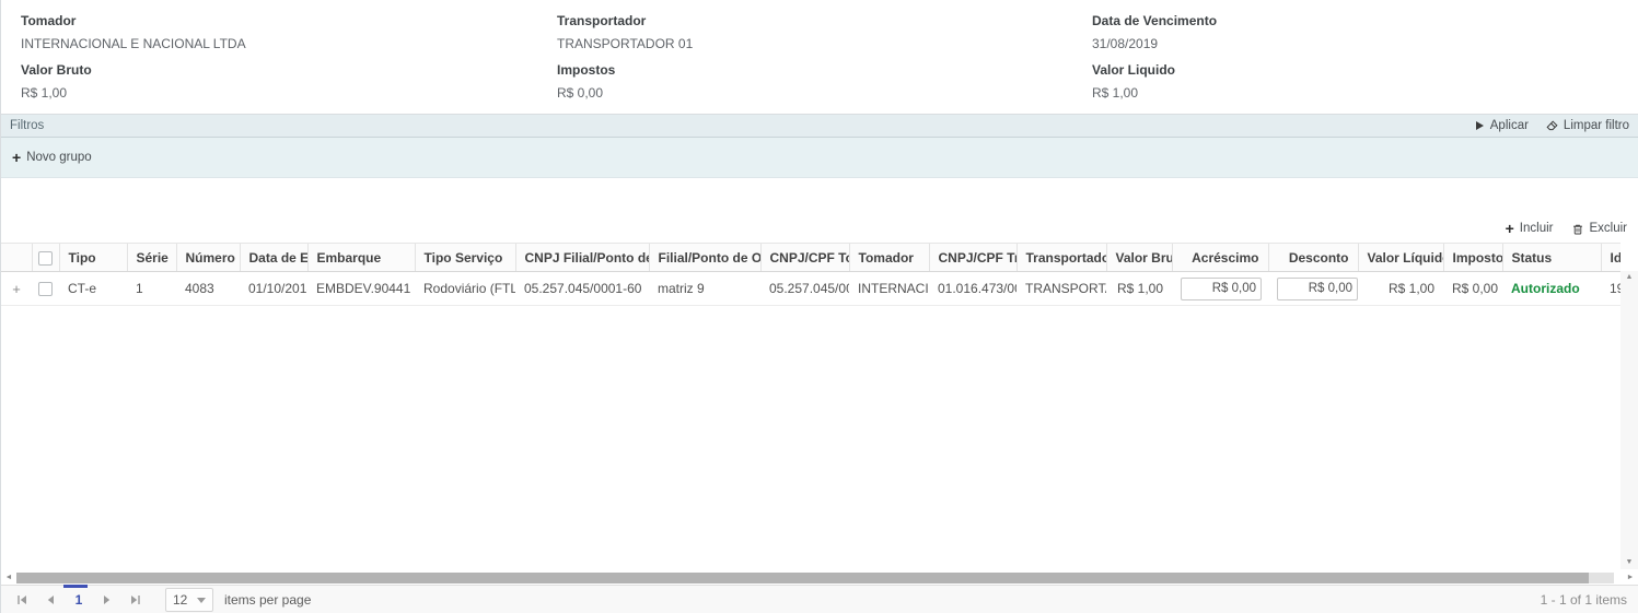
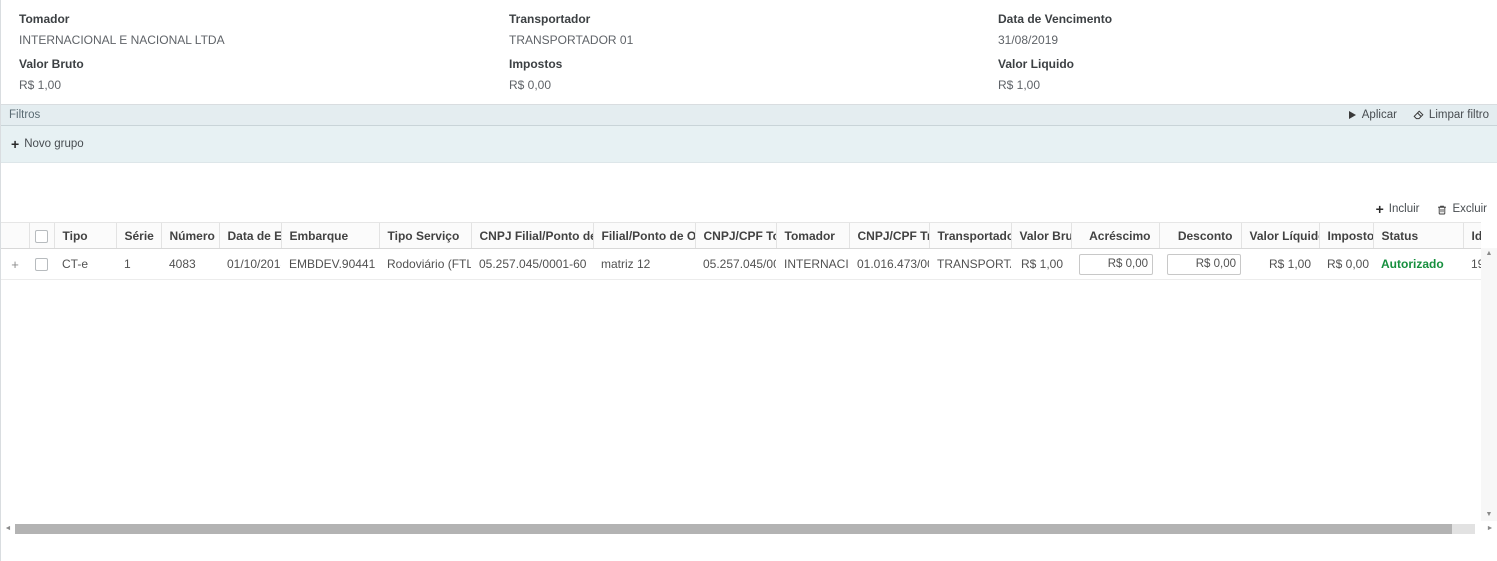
  Tomador
  INTERNACIONAL E NACIONAL LTDA
  Valor Bruto
  R$ 1,00
  Transportador
  TRANSPORTADOR 01
  Impostos
  R$ 0,00
  Data de Vencimento
  31/08/2019
  Valor Liquido
  R$ 1,00
  Filtros
  Aplicar
  Limpar filtro
  +
  Novo grupo
  +
  Incluir
  Excluir
  		Tipo	Série	Número	Data de E	Embarque	Tipo Serviço	CNPJ Filial/Ponto d	Filial/Ponto de O	CNPJ/CPF T	Tomador	CNPJ/CPF T	Transportado	Valor Bru	Acréscimo	Desconto	Valor Líquid	Imposto	Status	Id
- +		CT-e	1	4083	01/10/201	EMBDEV.90441	Rodoviário (FTL	05.257.045/0001-60	matriz 9	05.257.045/0	INTERNACI	01.016.473/0	TRANSPORT	R$ 1,00	R$ 0,00	R$ 0,00	R$ 1,00	R$ 0,00	Autorizado	1
+ +		CT-e	1	4083	01/10/201	EMBDEV.90441	Rodoviário (FTL	05.257.045/0001-60	matriz 12	05.257.045/0	INTERNACI	01.016.473/0	TRANSPORT	R$ 1,00	R$ 0,00	R$ 0,00	R$ 1,00	R$ 0,00	Autorizado	1
- 1
- 12
- items per page
- 1 - 1 of 1 items
